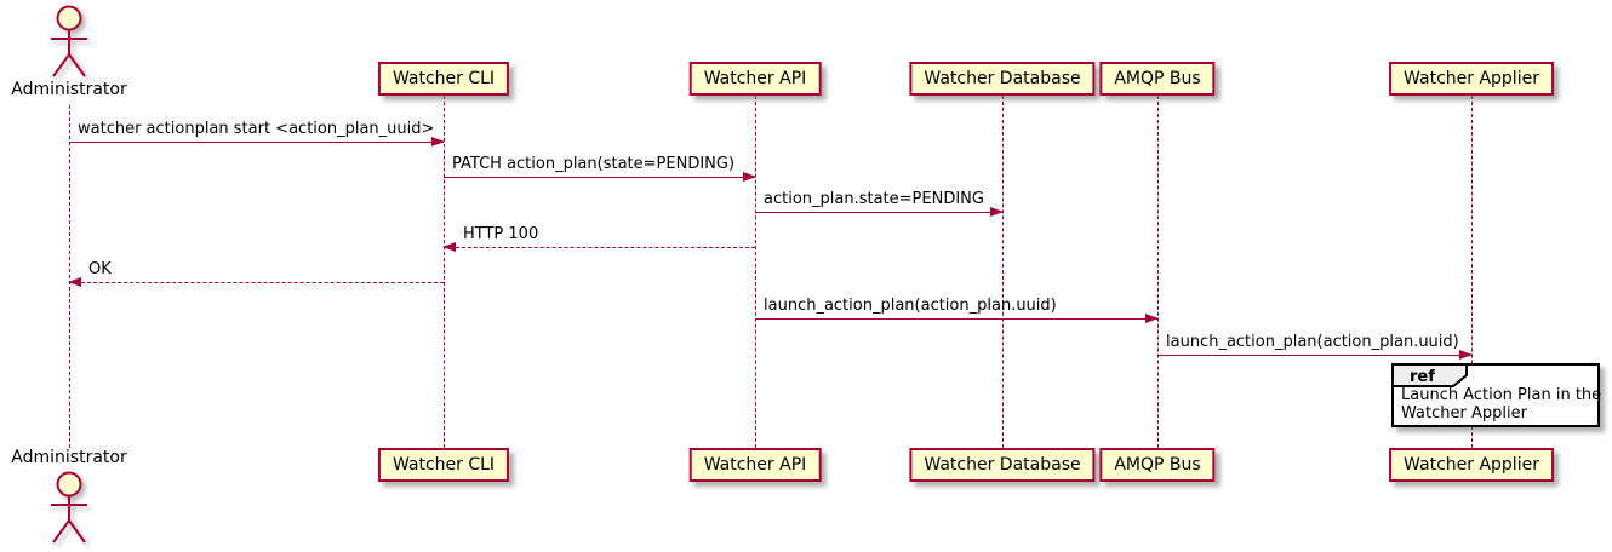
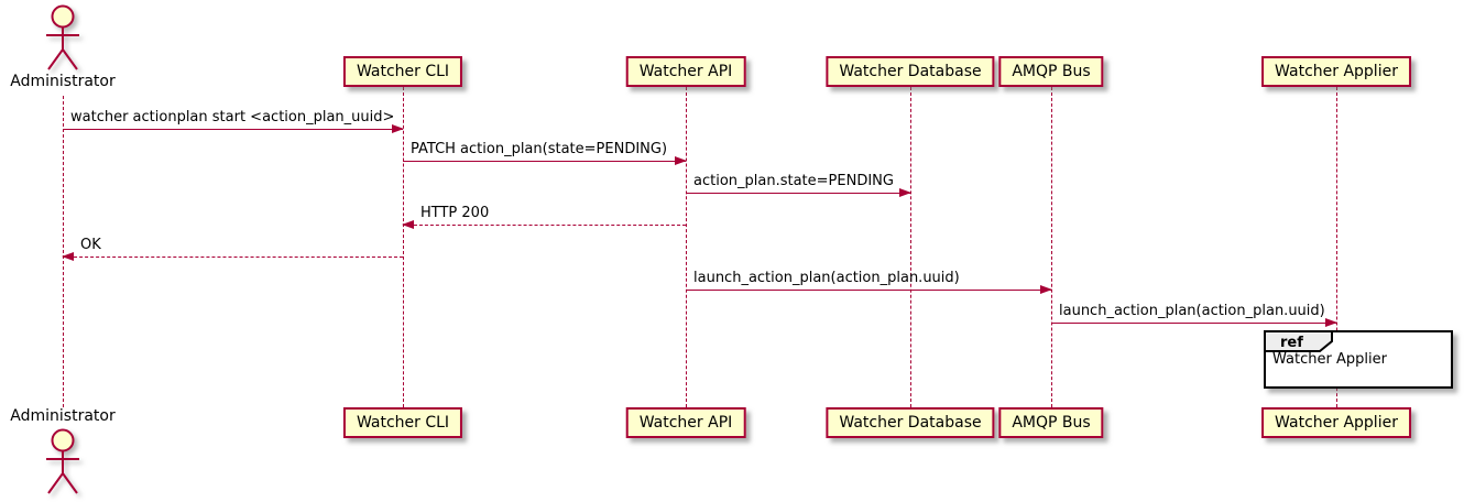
  ref
- Launch Action Plan in the
  Watcher Applier
  Administrator
  Administrator
  Watcher CLI
  Watcher CLI
  Watcher API
  Watcher API
  Watcher Database
  Watcher Database
  AMQP Bus
  AMQP Bus
  Watcher Applier
  Watcher Applier
  watcher actionplan start <action_plan_uuid>
  PATCH action_plan(state=PENDING)
  action_plan.state=PENDING
- HTTP 100
+ HTTP 200
  OK
  launch_action_plan(action_plan.uuid)
  launch_action_plan(action_plan.uuid)
